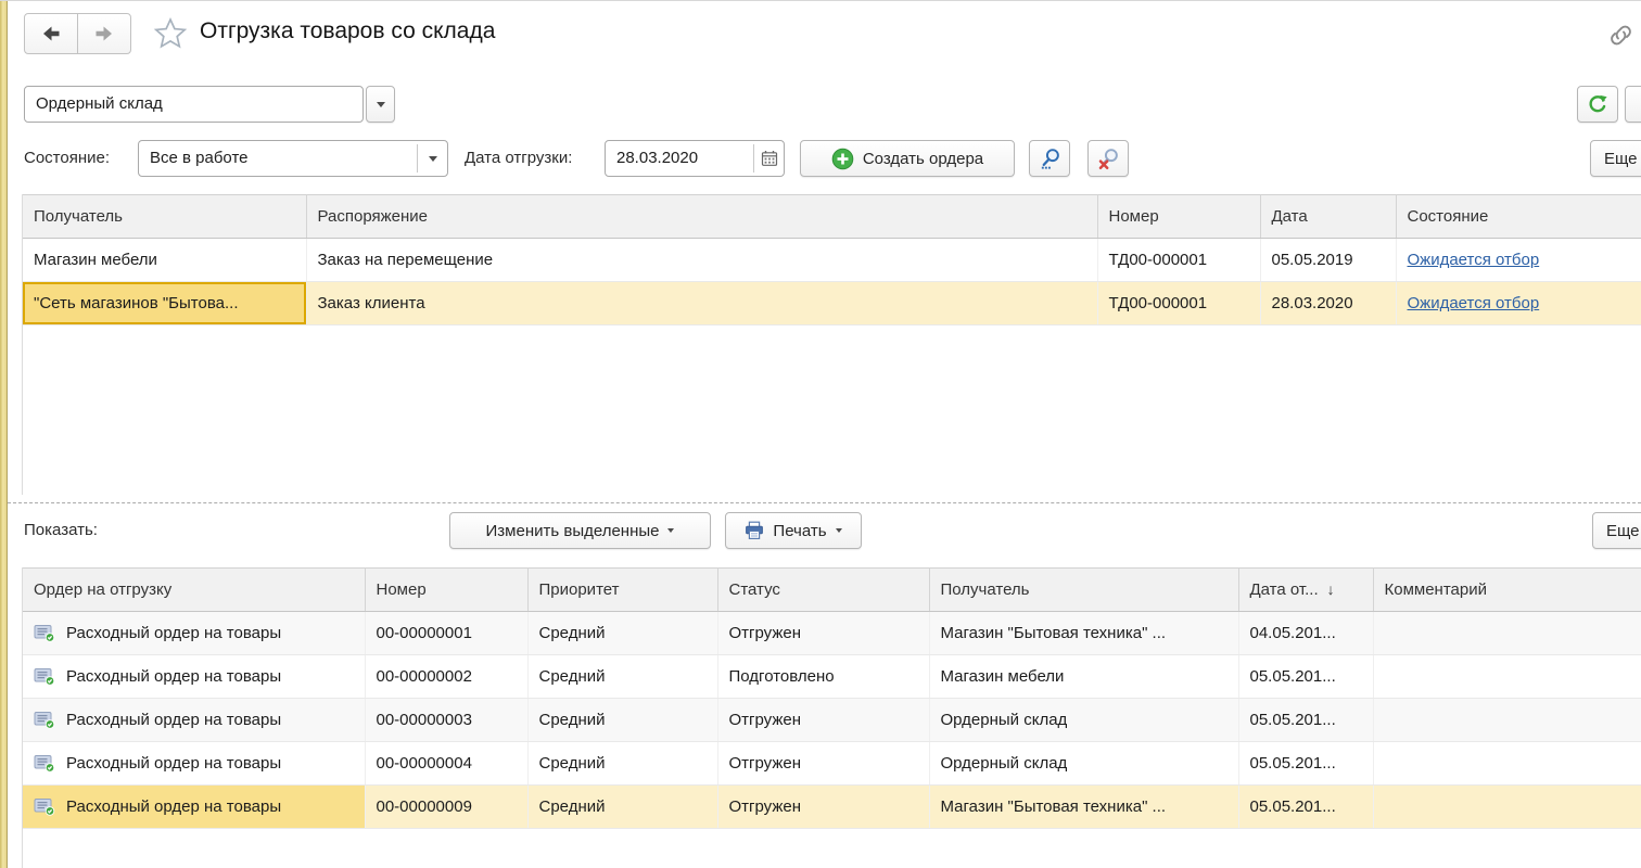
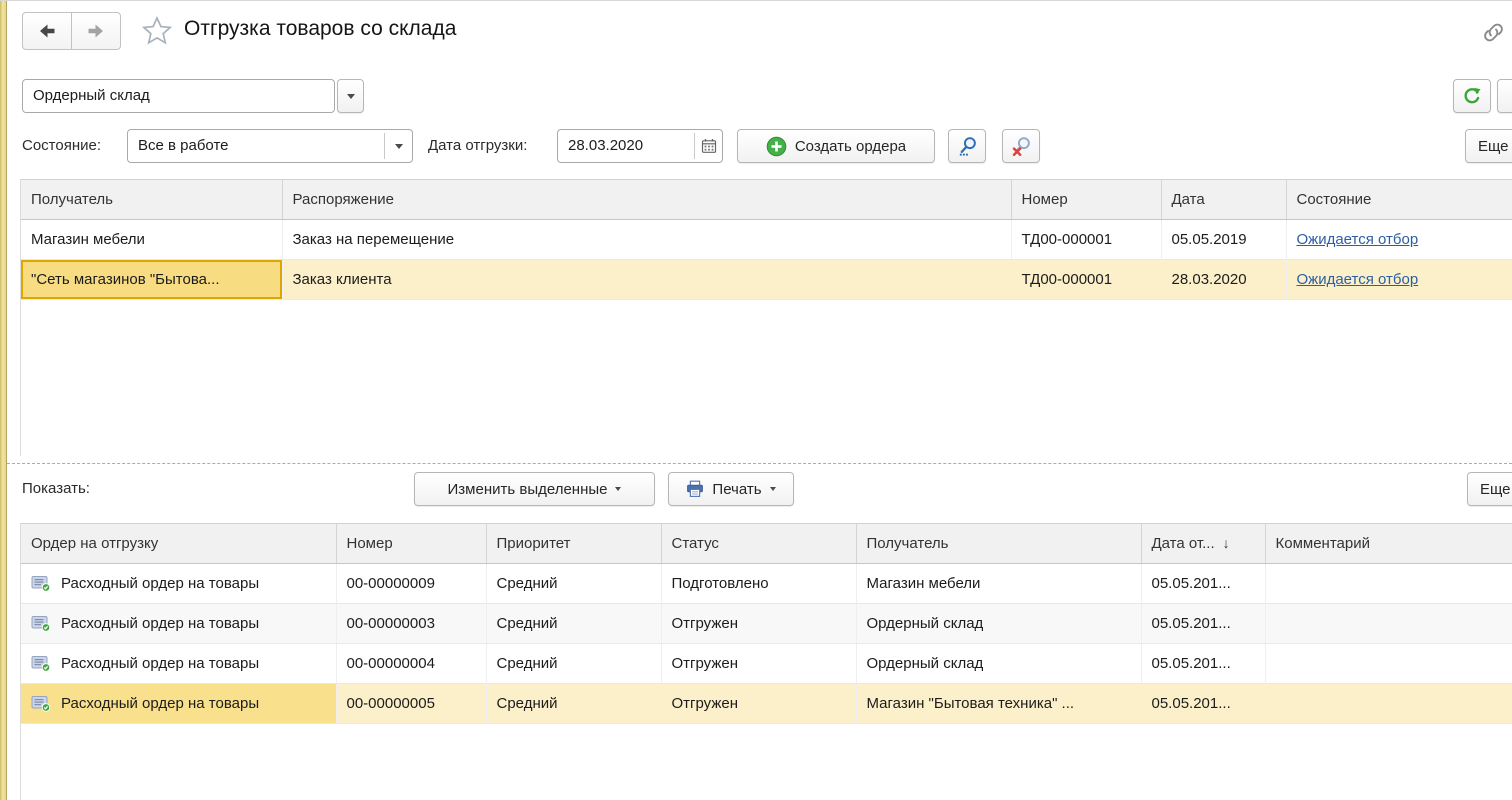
  Отгрузка товаров со склада
  Ордерный склад
  Состояние:
  Все в работе
  Дата отгрузки:
  28.03.2020
  Создать ордера
  Еще
  Получатель	Распоряжение	Номер	Дата	Состояние
  Магазин мебели	Заказ на перемещение	ТД00-000001	05.05.2019	Ожидается отбор
  "Сеть магазинов "Бытова...	Заказ клиента	ТД00-000001	28.03.2020	Ожидается отбор
  Показать:
  Изменить выделенные
  Печать
  Еще
  Ордер на отгрузку	Номер	Приоритет	Статус	Получатель	Дата от... ↓	Комментарий
- Расходный ордер на товары	00-00000001	Средний	Отгружен	Магазин "Бытовая техника" ...	04.05.201...
- Расходный ордер на товары	00-00000002	Средний	Подготовлено	Магазин мебели	05.05.201...
+ Расходный ордер на товары	00-00000009	Средний	Подготовлено	Магазин мебели	05.05.201...
  Расходный ордер на товары	00-00000003	Средний	Отгружен	Ордерный склад	05.05.201...
  Расходный ордер на товары	00-00000004	Средний	Отгружен	Ордерный склад	05.05.201...
- Расходный ордер на товары	00-00000009	Средний	Отгружен	Магазин "Бытовая техника" ...	05.05.201...
+ Расходный ордер на товары	00-00000005	Средний	Отгружен	Магазин "Бытовая техника" ...	05.05.201...
